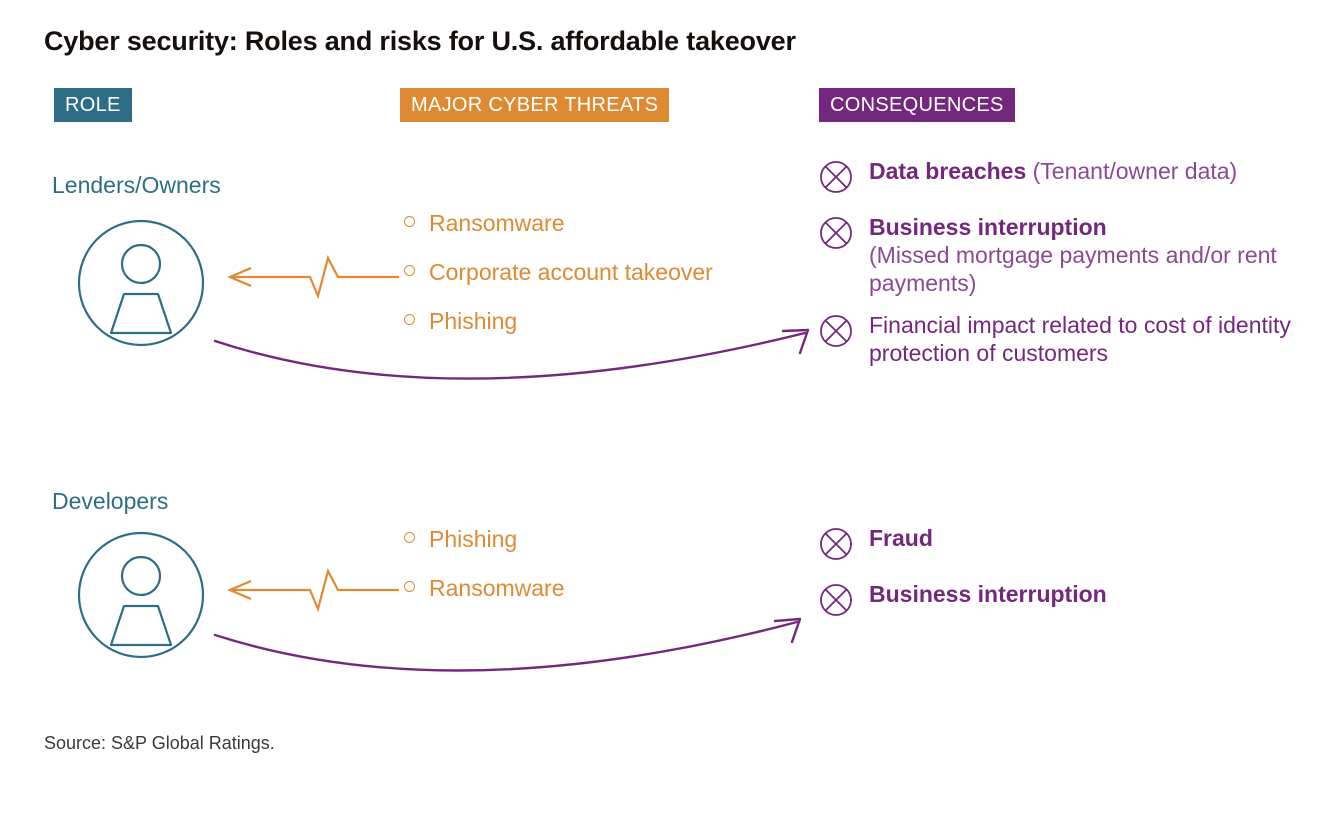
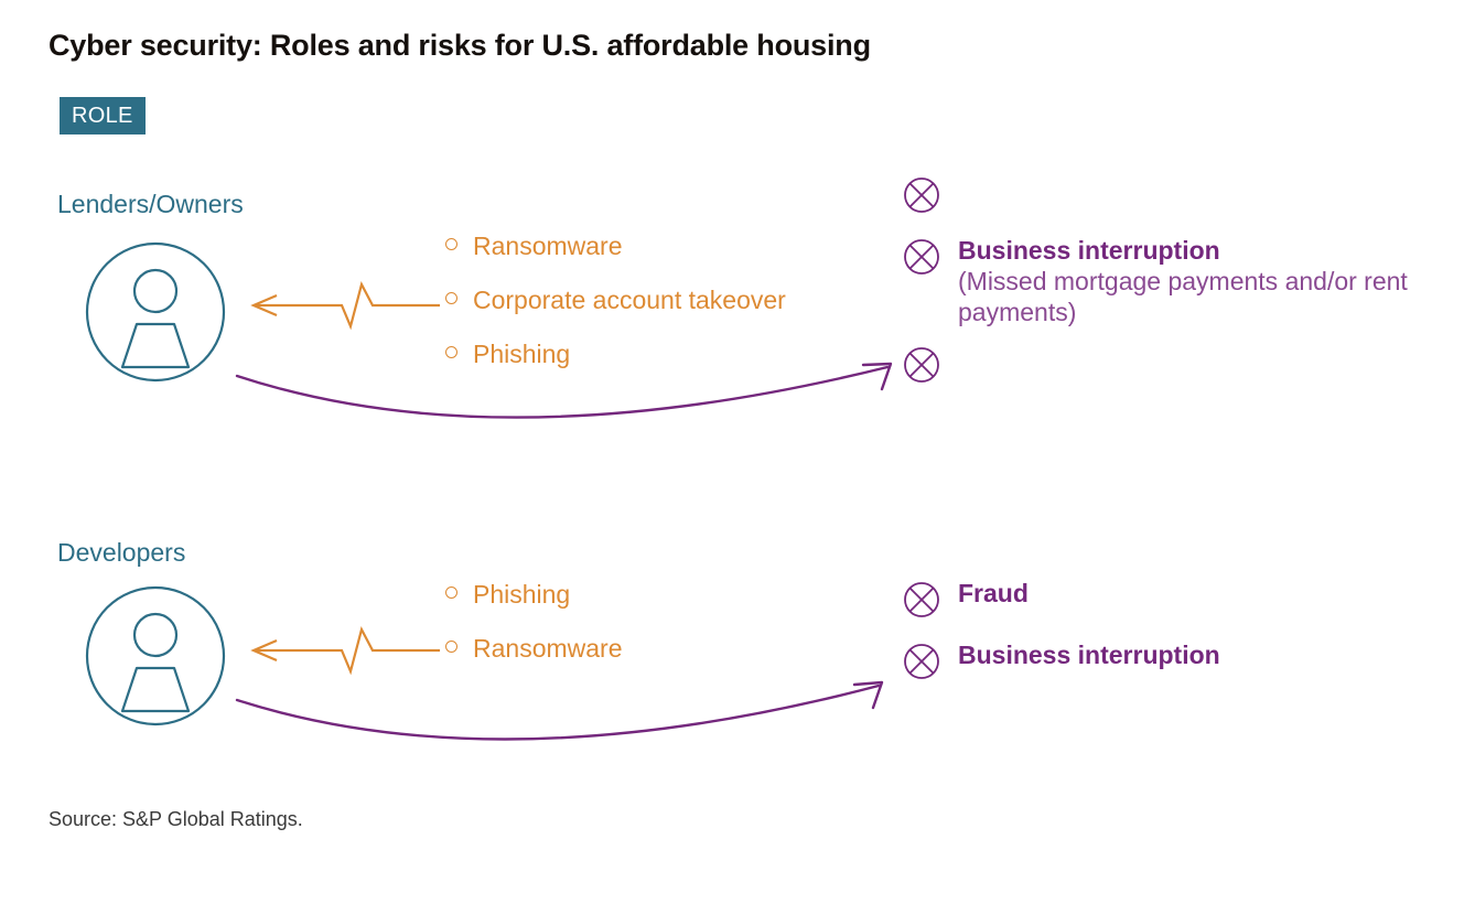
- Cyber security: Roles and risks for U.S. affordable takeover
+ Cyber security: Roles and risks for U.S. affordable housing
  ROLE
- MAJOR CYBER THREATS
- CONSEQUENCES
  Lenders/Owners
  Ransomware
  Corporate account takeover
  Phishing
- Data breaches (Tenant/owner data)
  Business interruption
  (Missed mortgage payments and/or rent payments)
- Financial impact related to cost of identity protection of customers
  Developers
  Phishing
  Ransomware
  Fraud
  Business interruption
  Source: S&P Global Ratings.
